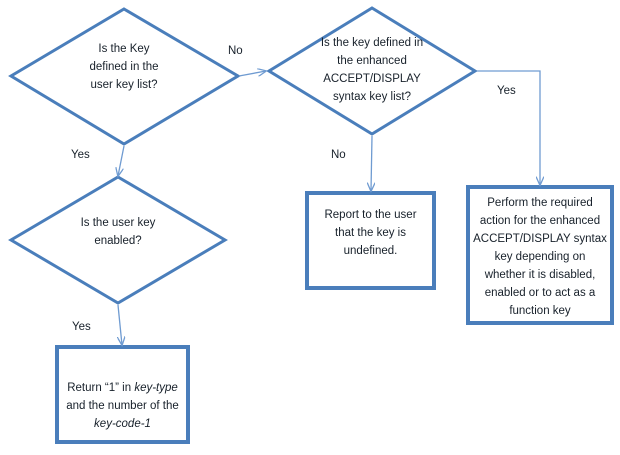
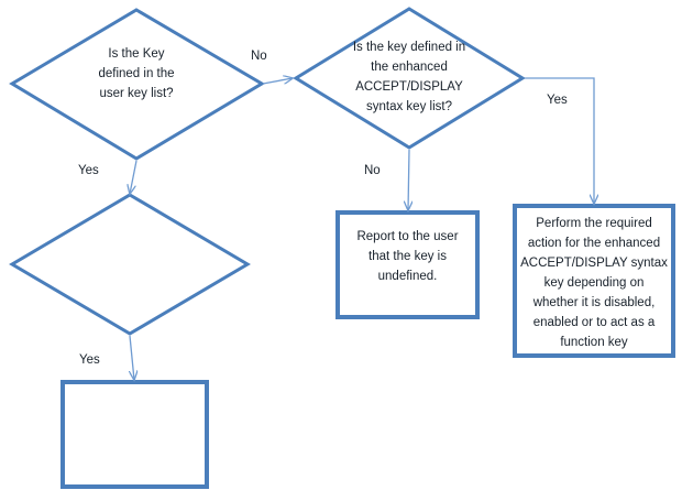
  Is the Key
  defined in the
  user key list?
  Is the key defined in
  the enhanced
  ACCEPT/DISPLAY
  syntax key list?
- Is the user key
- enabled?
- Return “1” in key-type and the number of the key-code-1
  Report to the user
  that the key is
  undefined.
  Perform the required
  action for the enhanced
  ACCEPT/DISPLAY syntax
  key depending on
  whether it is disabled,
  enabled or to act as a
  function key
  No
  Yes
  Yes
  No
  Yes
